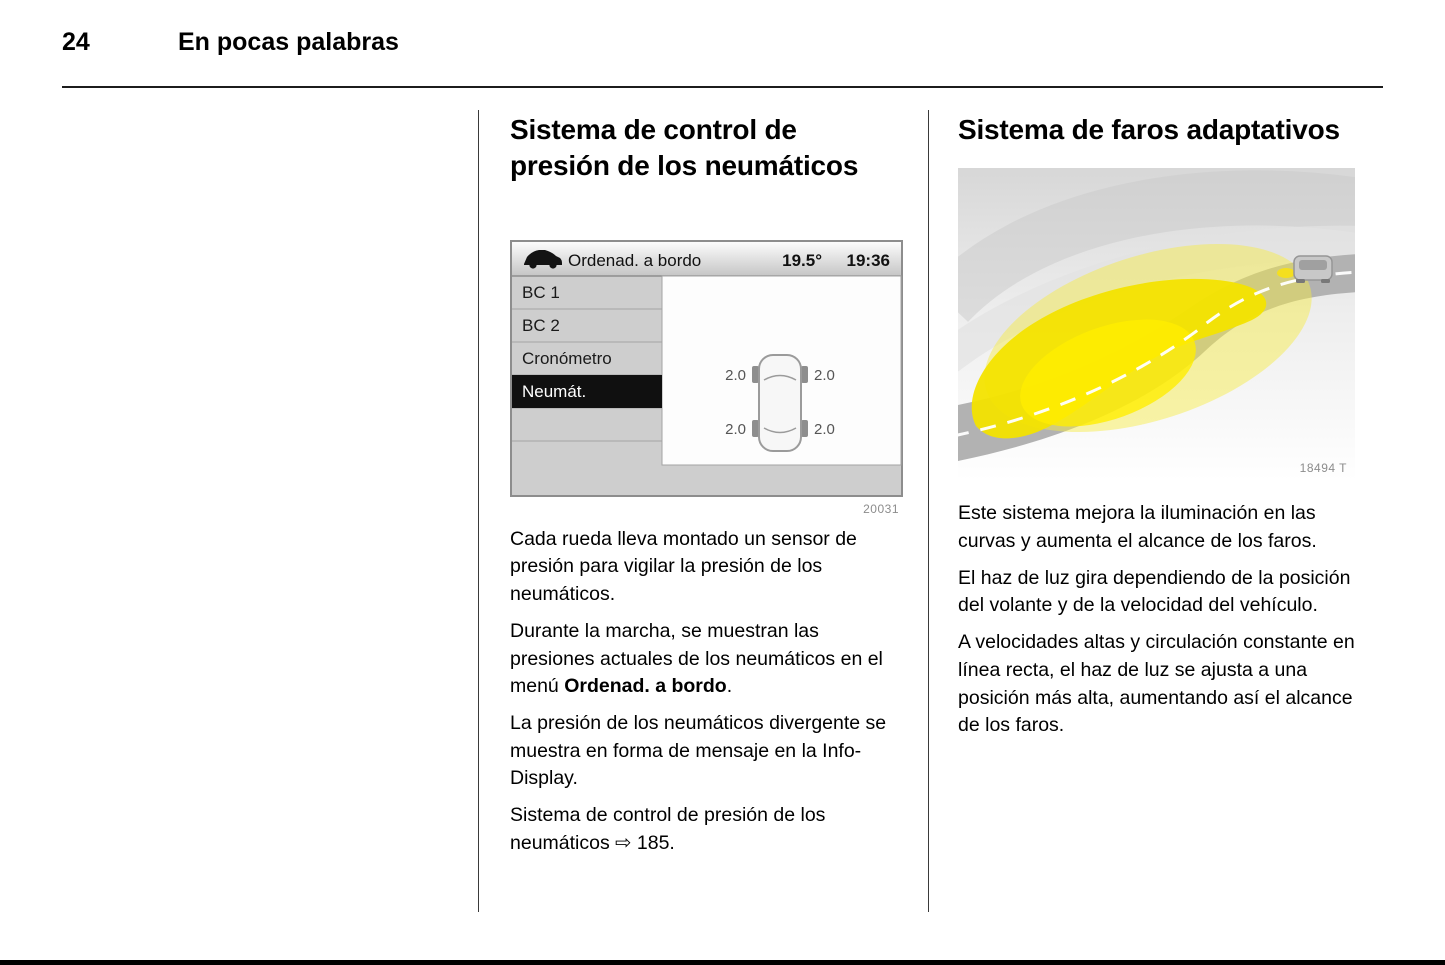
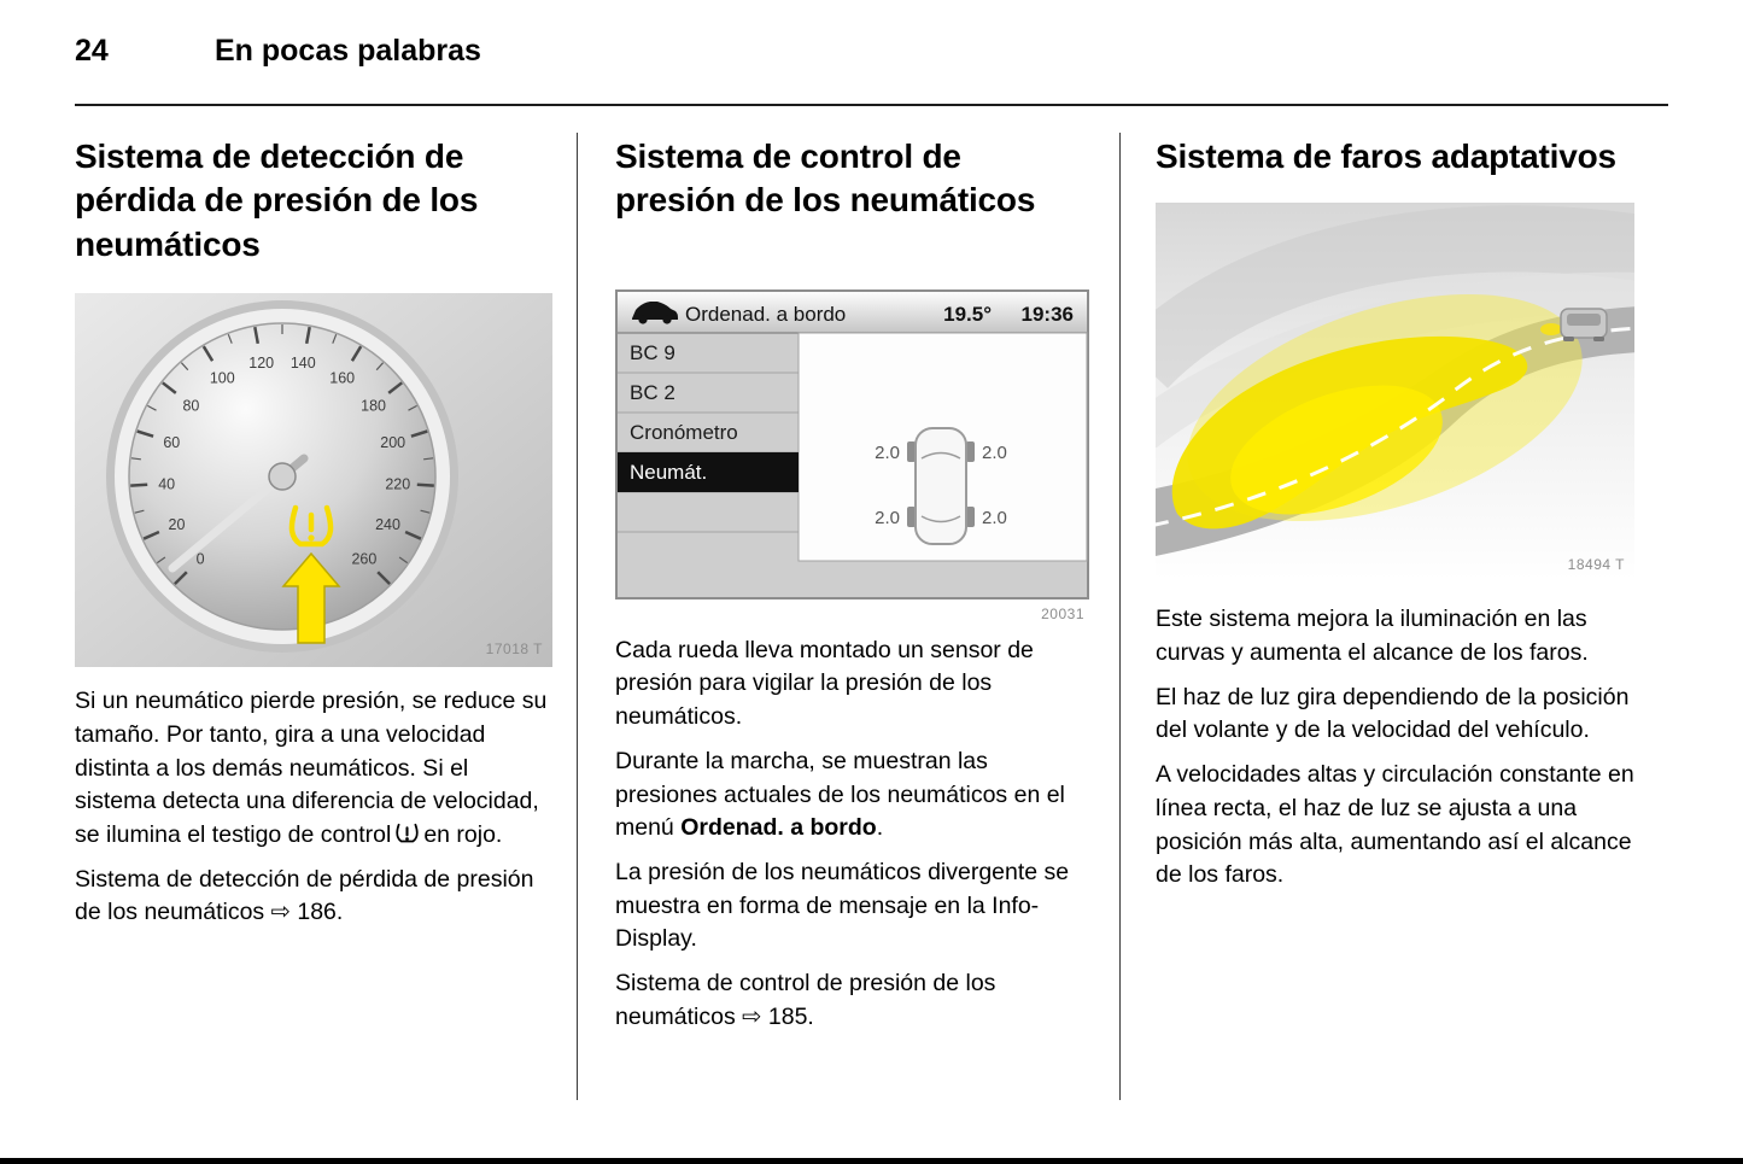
  24
  En pocas palabras
+ Sistema de detección de pérdida de presión de los neumáticos
+ 0
+ 20
+ 40
+ 60
+ 80
+ 100
+ 120
+ 140
+ 160
+ 180
+ 200
+ 220
+ 240
+ 260
+ 17018 T
+ Si un neumático pierde presión, se reduce su tamaño. Por tanto, gira a una velocidad distinta a los demás neumáticos. Si el sistema detecta una diferencia de velocidad, se ilumina el testigo de control en rojo.
+ Sistema de detección de pérdida de presión de los neumáticos ⇨ 186.
  Sistema de control de presión de los neumáticos
  Ordenad. a bordo
  19.5°
  19:36
- BC 1
+ BC 9
  BC 2
  Cronómetro
  Neumát.
  2.0
  2.0
  2.0
  2.0
  20031
  Cada rueda lleva montado un sensor de presión para vigilar la presión de los neumáticos.
  Durante la marcha, se muestran las presiones actuales de los neumáticos en el menú Ordenad. a bordo.
  La presión de los neumáticos divergente se muestra en forma de mensaje en la Info-Display.
  Sistema de control de presión de los neumáticos ⇨ 185.
  Sistema de faros adaptativos
  18494 T
  Este sistema mejora la iluminación en las curvas y aumenta el alcance de los faros.
  El haz de luz gira dependiendo de la posición del volante y de la velocidad del vehículo.
  A velocidades altas y circulación constante en línea recta, el haz de luz se ajusta a una posición más alta, aumentando así el alcance de los faros.
